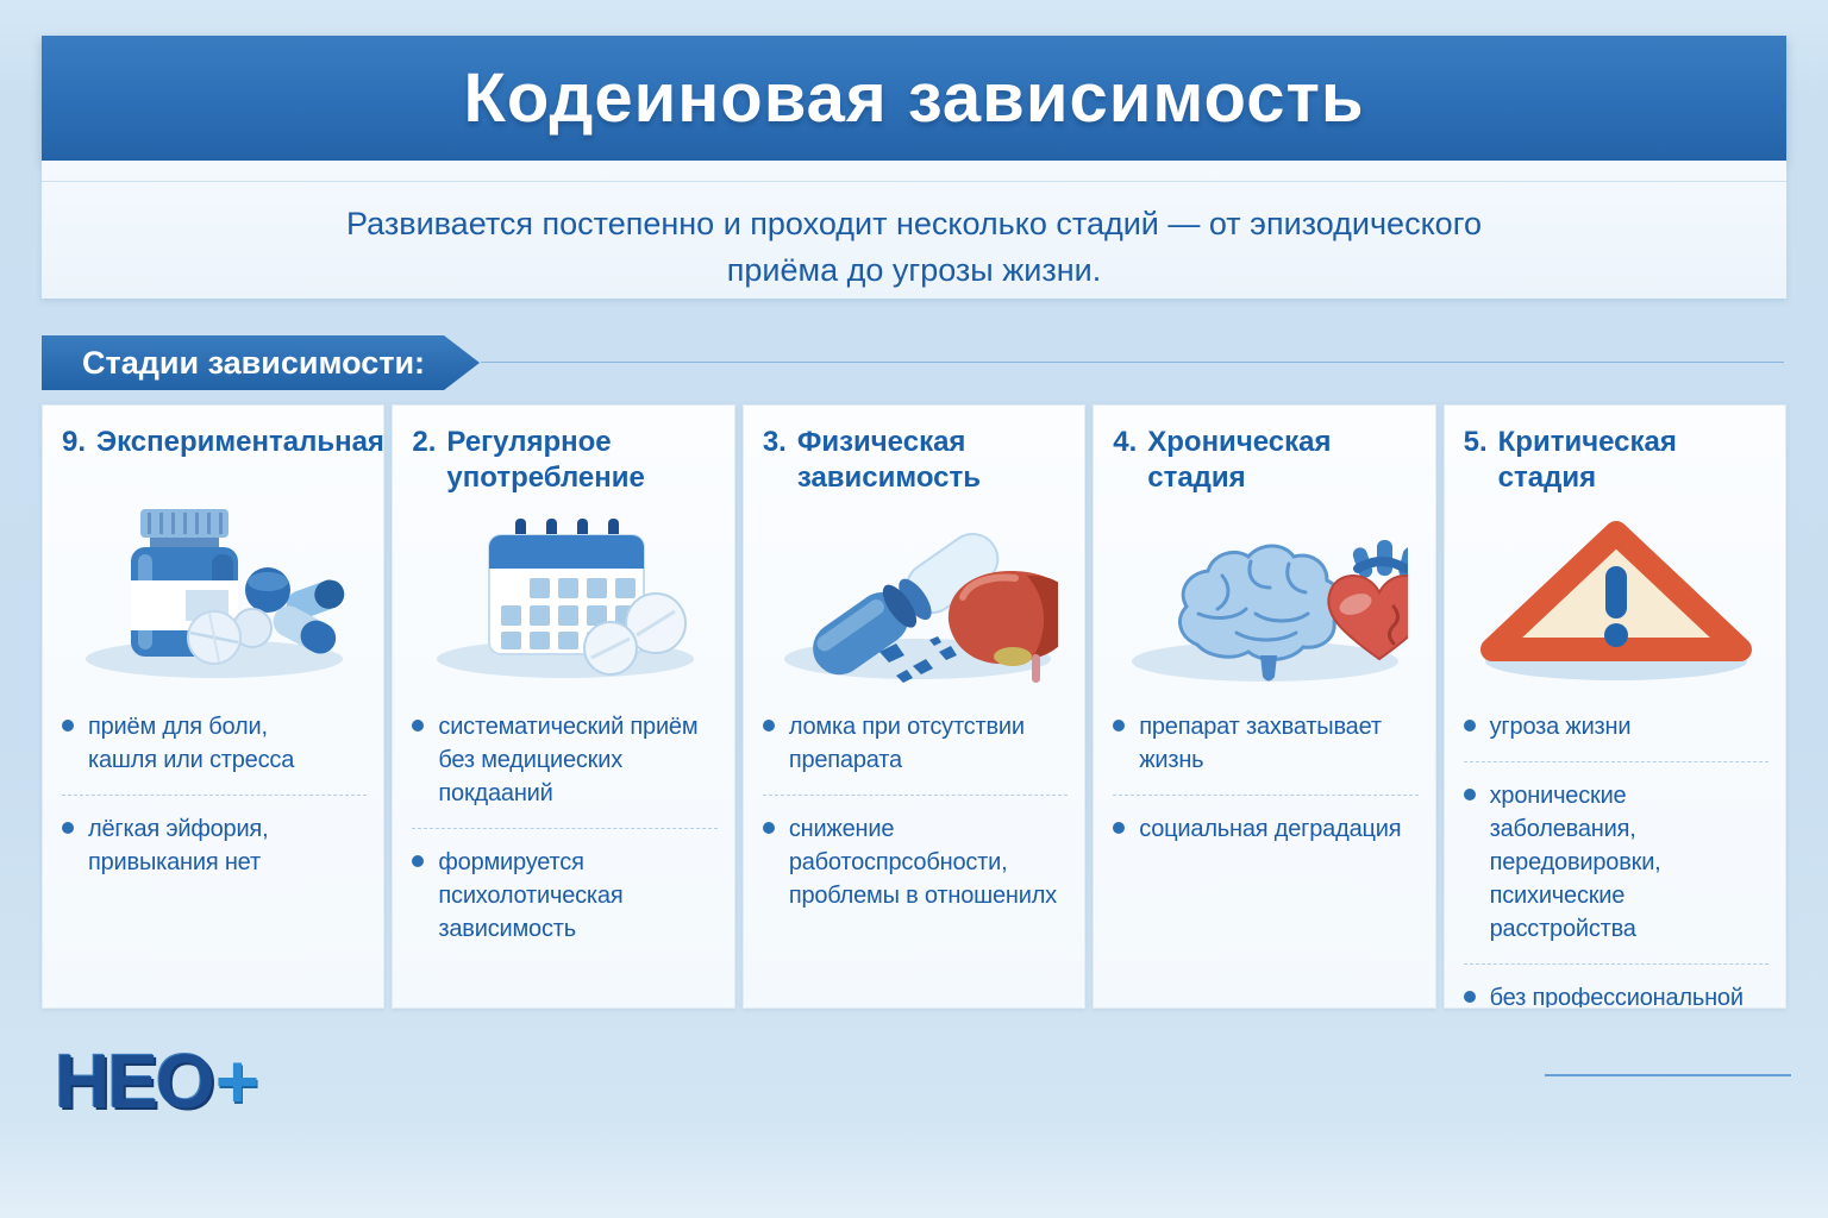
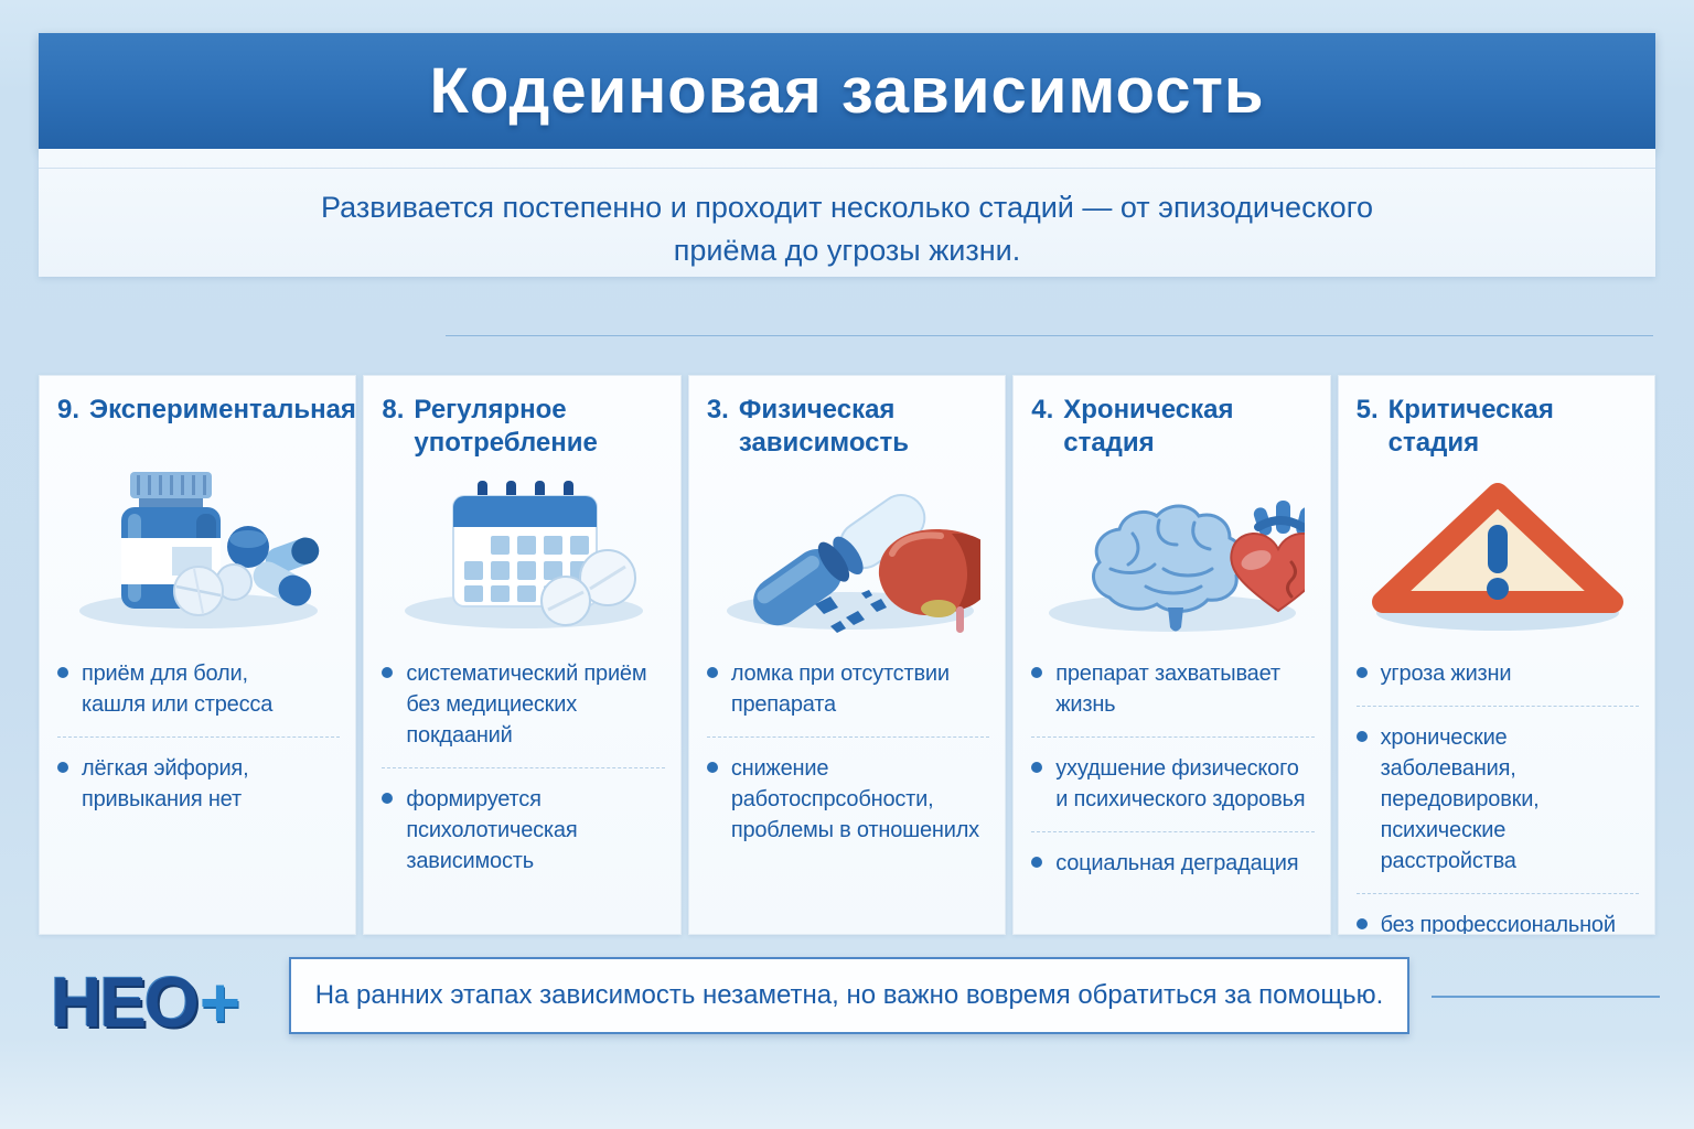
  Кодеиновая зависимость
  Развивается постепенно и проходит несколько стадий — от эпизодического
  приёма до угрозы жизни.
- Стадии зависимости:
  9.
  Экспериментальная
  приём для боли,
  кашля или стресса
  лёгкая эйфория,
  привыкания нет
- 2.
+ 8.
  Регулярное
  употребление
  систематический приём
  без медициеских покдааний
  формируется
  психолотическая зависимость
  3.
  Физическая
  зависимость
  ломка при отсутствии
  препарата
  снижение
  работоспрсобности,
  проблемы в отношенилх
  4.
  Хроническая
  стадия
  препарат захватывает
  жизнь
+ ухудшение физического
+ и психического здоровья
  социальная деградация
  5.
  Критическая
  стадия
  угроза жизни
  хронические заболевания,
  передовировки,
  психические расстройства
  без профессиональной
  НЕО+
+ На ранних этапах зависимость незаметна, но важно вовремя обратиться за помощью.
